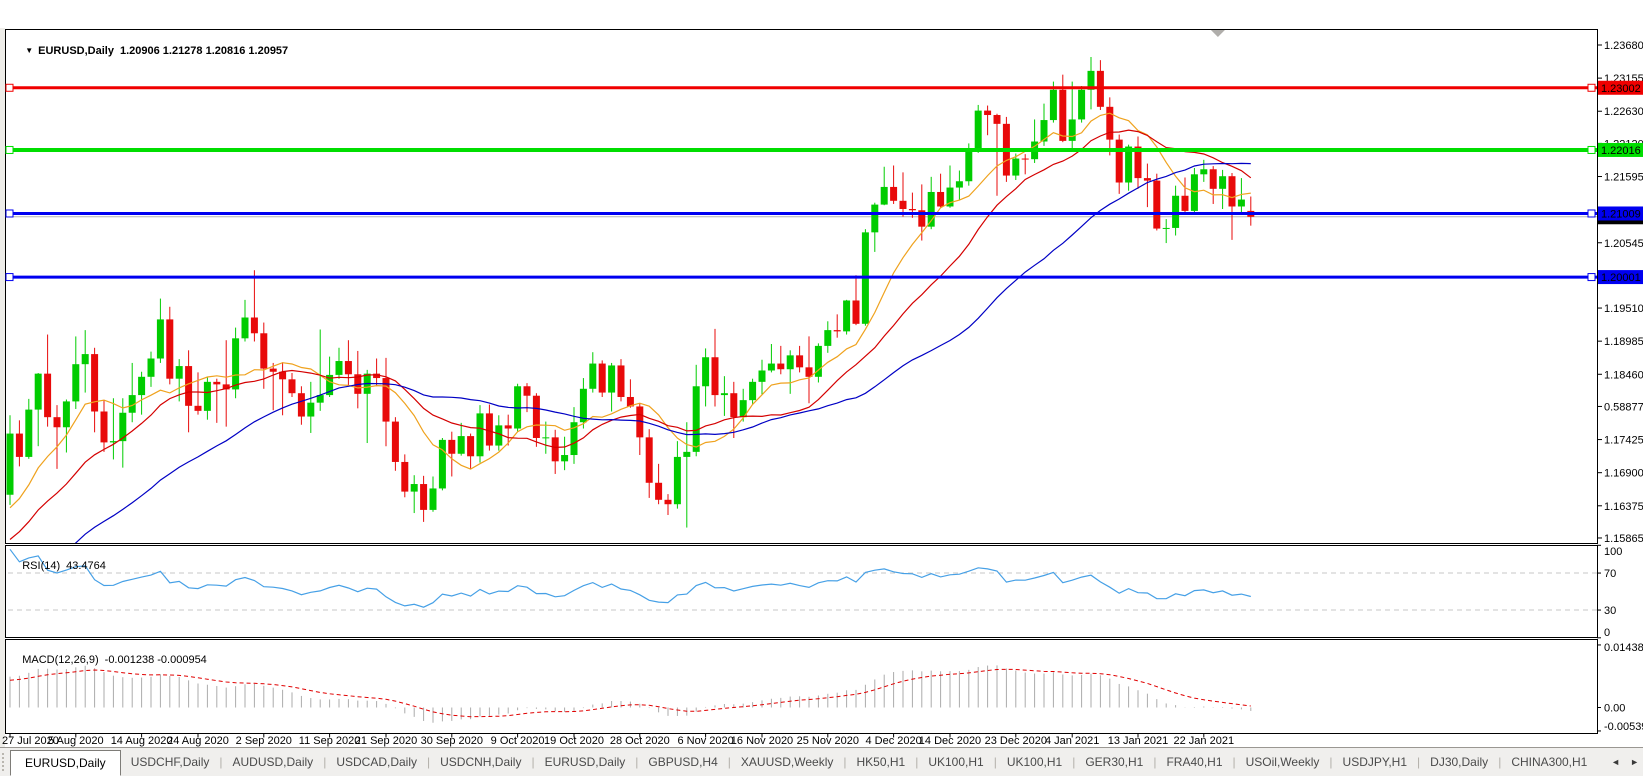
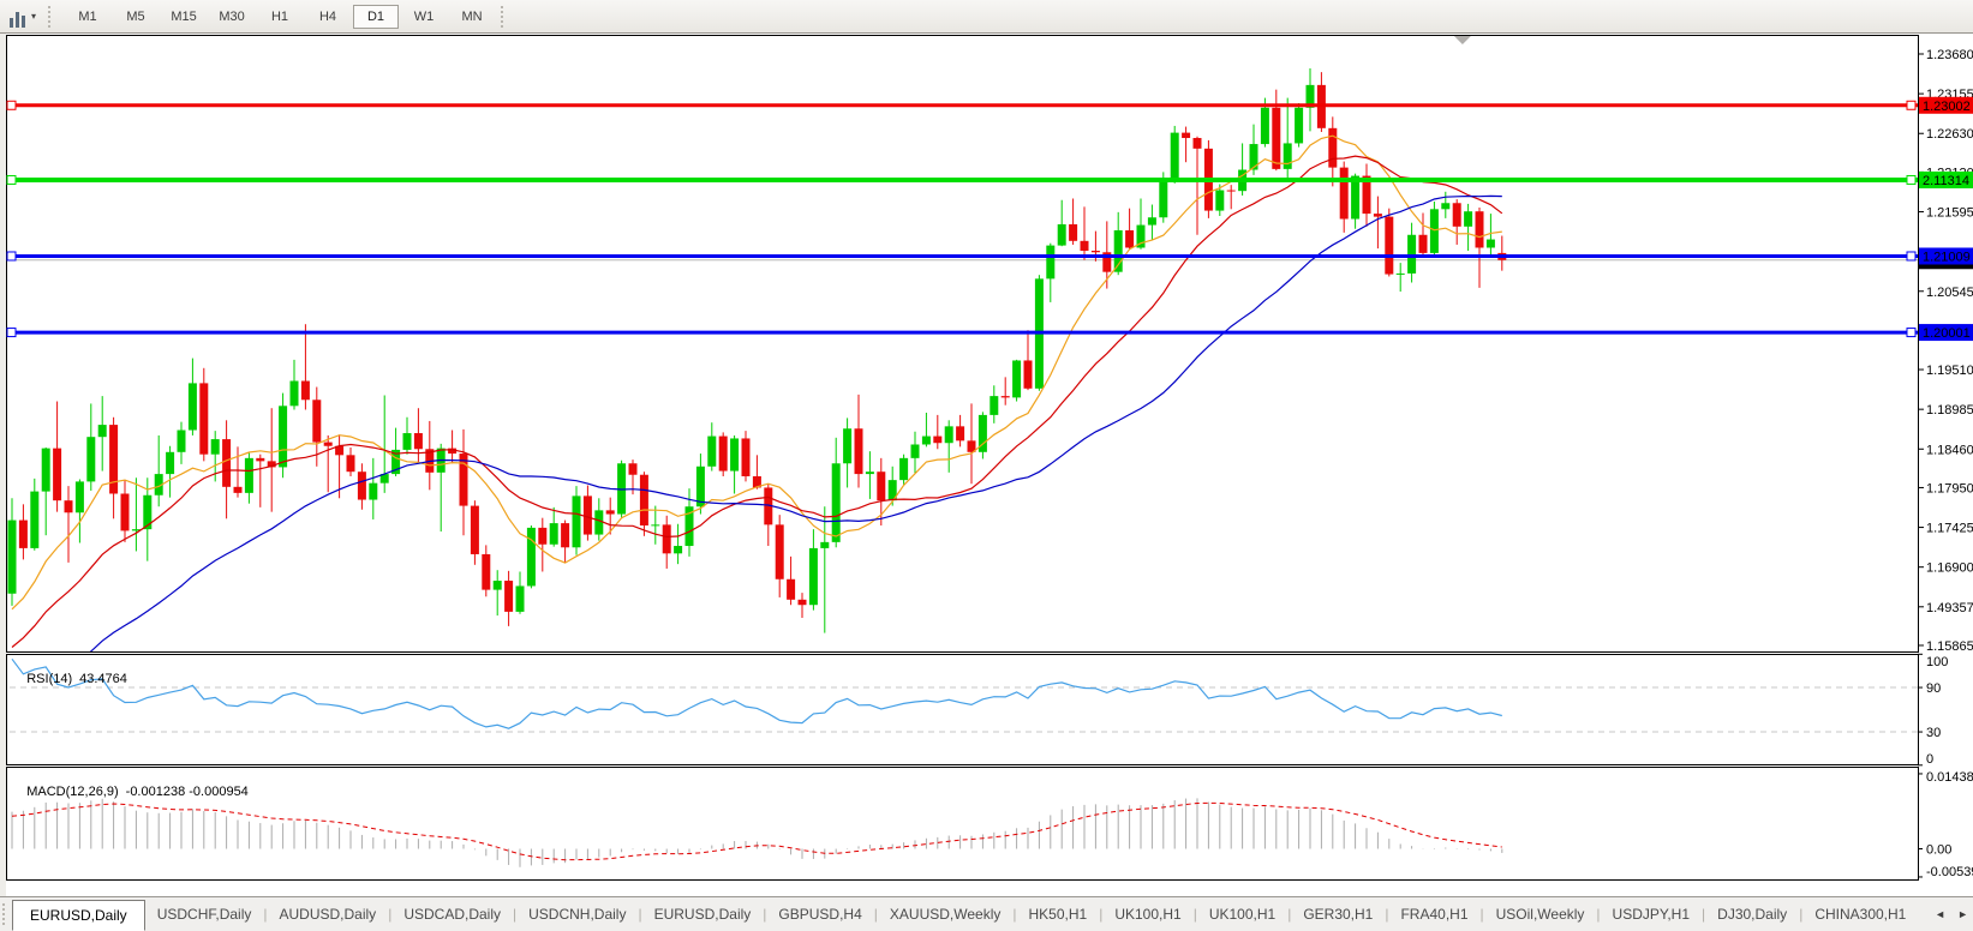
+ ▾
+ M1 M5 M15 M30 H1 H4 D1 W1 MN
  1.23680
  1.23155
  1.22630
  1.21595
  1.20545
  1.19510
  1.18985
  1.18460
- 0.58877
+ 1.17950
  1.17425
  1.16900
- 1.16375
+ 1.49357
  1.15865
  1.23002
- 1.22016
+ 2.11314
  1.21009
  1.20001
  100
- 70
+ 90
  30
  0
  0.01438
  0.00
  -0.0053
- 27 Jul 2020
- 5 Aug 2020
- 14 Aug 2020
- 24 Aug 2020
- 2 Sep 2020
- 11 Sep 2020
- 21 Sep 2020
- 30 Sep 2020
- 9 Oct 2020
- 19 Oct 2020
- 28 Oct 2020
- 6 Nov 2020
- 16 Nov 2020
- 25 Nov 2020
- 4 Dec 2020
- 14 Dec 2020
- 23 Dec 2020
- 4 Jan 2021
- 13 Jan 2021
- 22 Jan 2021
- ▼ EURUSD,Daily 1.20906 1.21278 1.20816 1.20957
  RSI(14) 43.4764
  MACD(12,26,9) -0.001238 -0.000954
  EURUSD,Daily
  USDCHF,Daily
  |
  AUDUSD,Daily
  |
  USDCAD,Daily
  |
  USDCNH,Daily
  |
  EURUSD,Daily
  |
  GBPUSD,H4
  |
  XAUUSD,Weekly
  |
  HK50,H1
  |
  UK100,H1
  |
  UK100,H1
  |
  GER30,H1
  |
  FRA40,H1
  |
  USOil,Weekly
  |
  USDJPY,H1
  |
  DJ30,Daily
  |
  CHINA300,H1
  ◄
  ►
